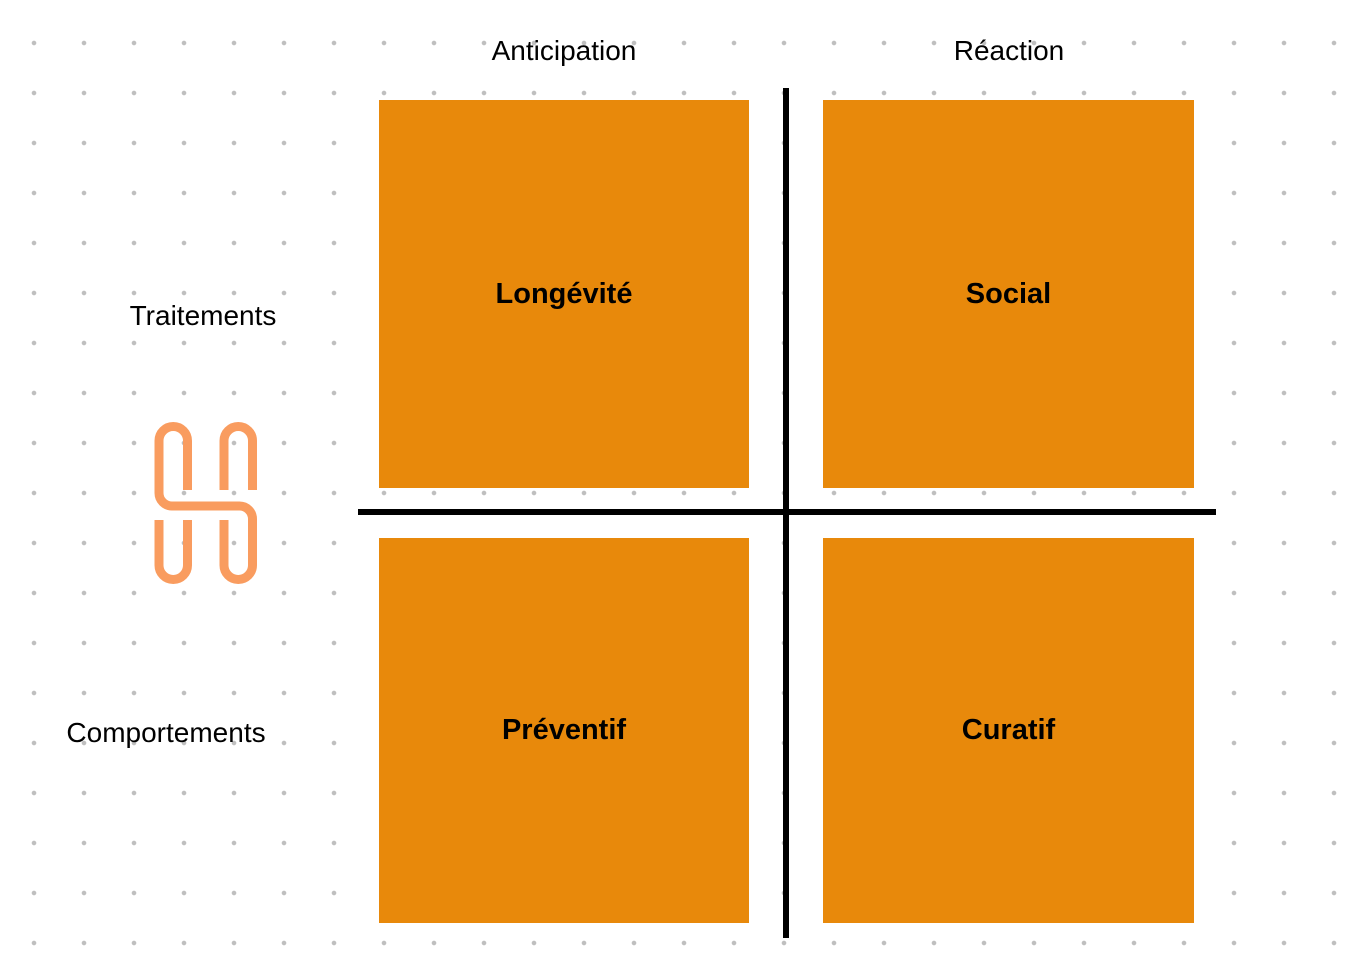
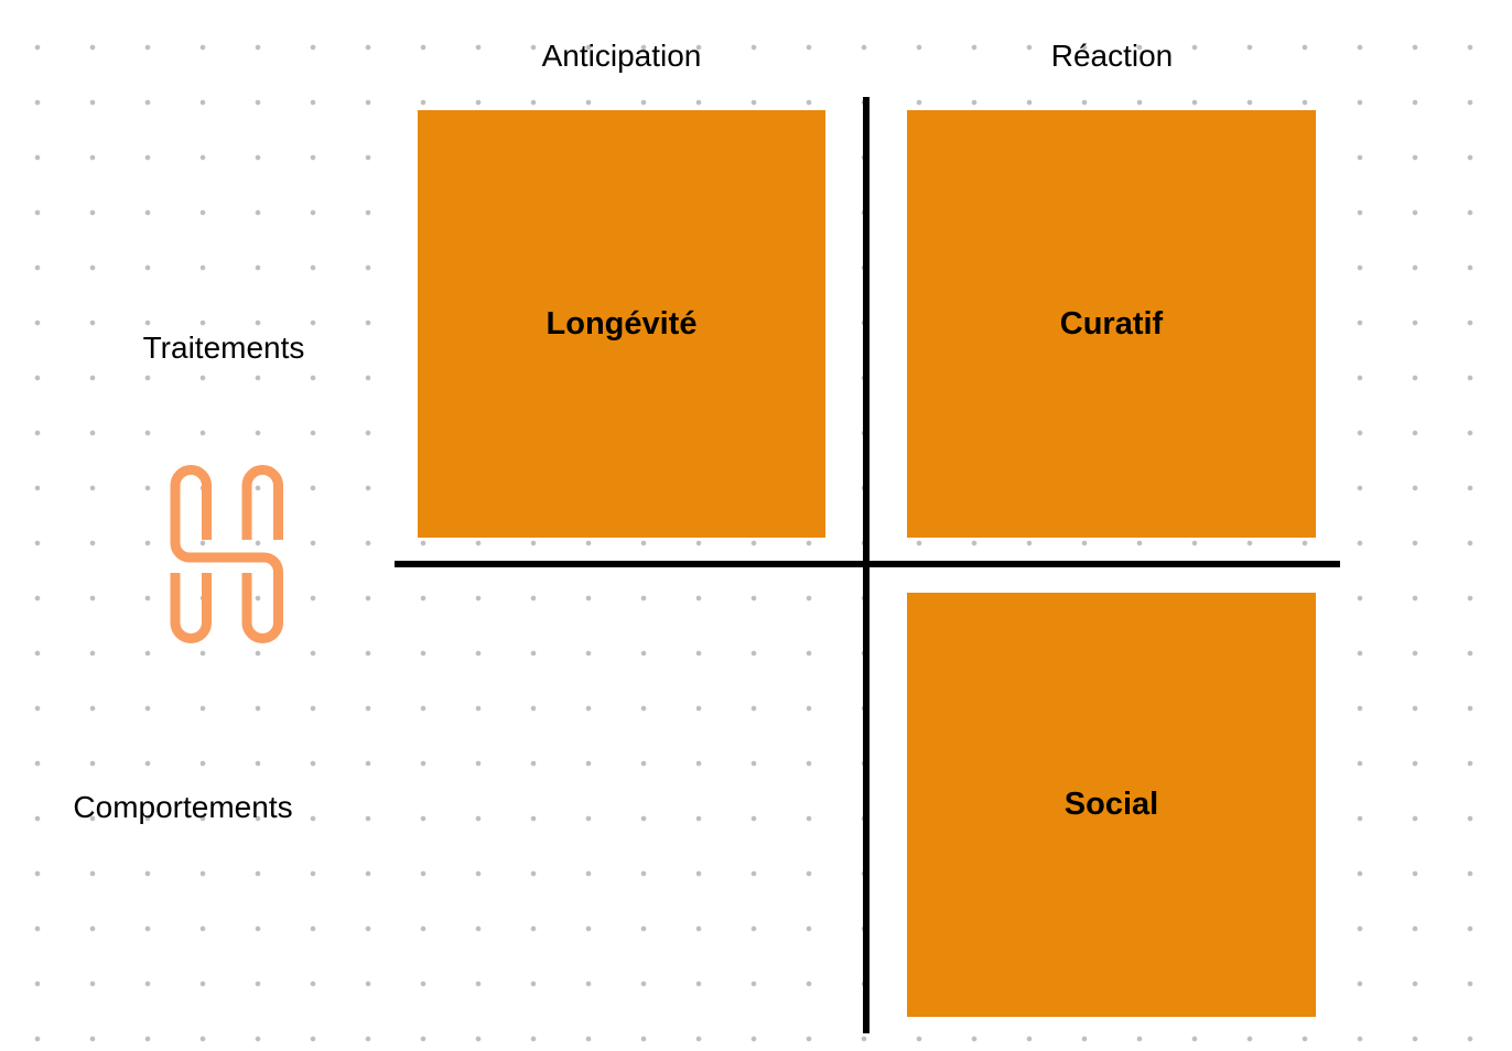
  Anticipation
  Réaction
  Traitements
  Comportements
  Longévité
- Social
+ Curatif
- Préventif
- Curatif
+ Social
